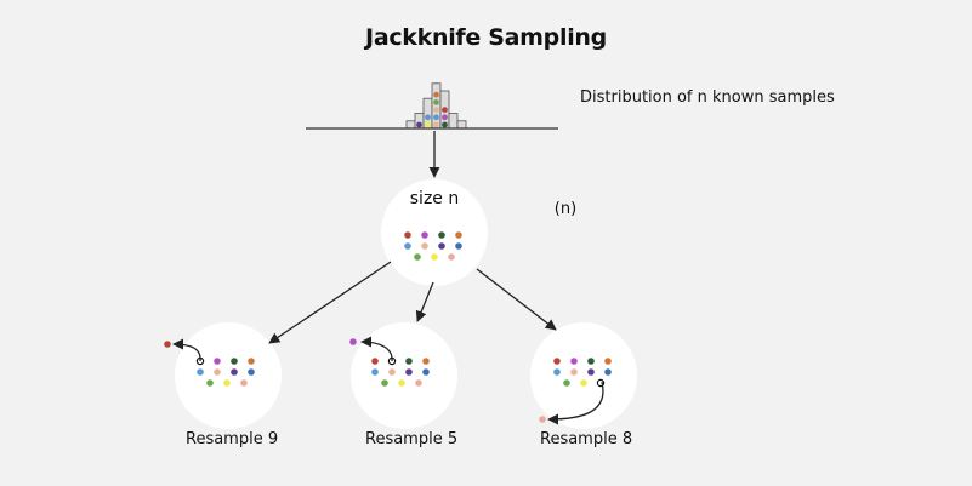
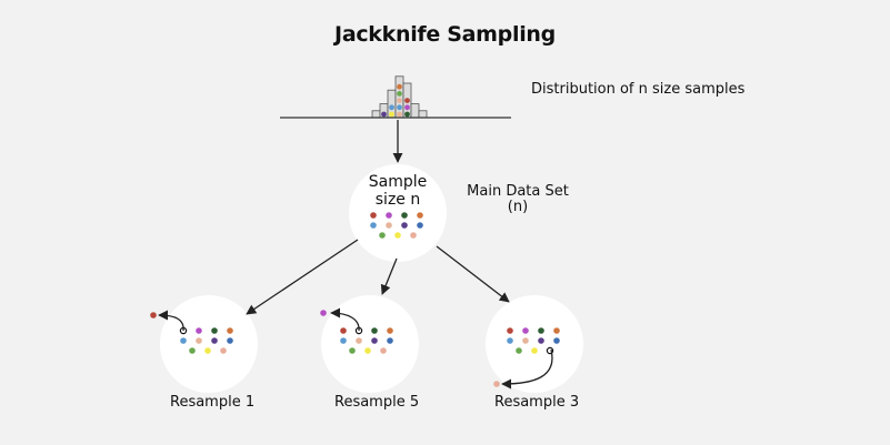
  Jackknife Sampling
- Distribution of n known samples
+ Distribution of n size samples
+ Main Data Set
  (n)
+ Sample
  size n
- Resample 9
+ Resample 1
  Resample 5
- Resample 8
+ Resample 3
